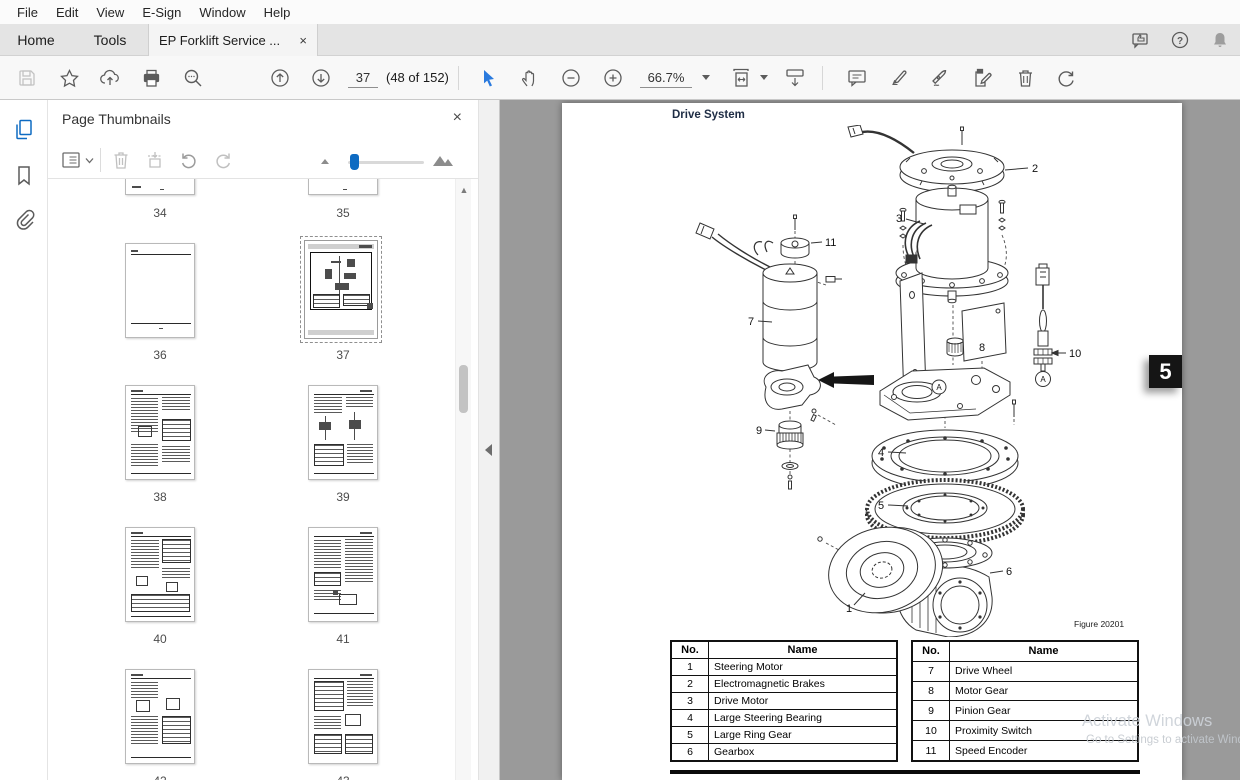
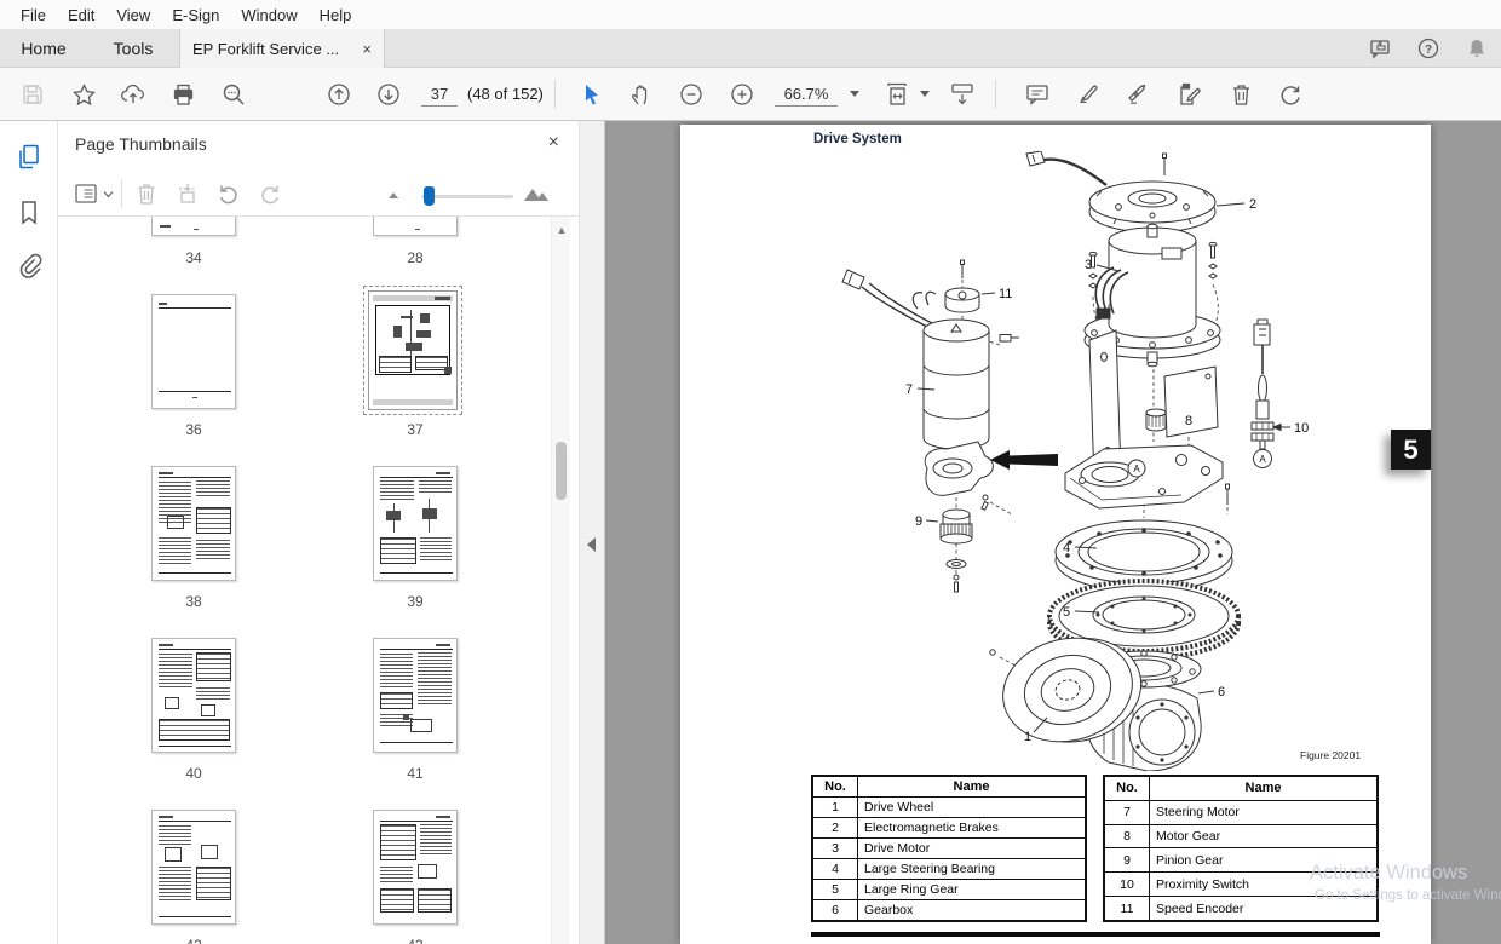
  File
  Edit
  View
  E-Sign
  Window
  Help
  Home
  Tools
  EP Forklift Service ...
  ×
  ?
  37
  (48 of 152)
  66.7%
  Page Thumbnails
  ×
  34
- 35
+ 28
  36
  37
  38
  39
  40
  41
  ▲
  Drive System
  2
  3
  11
  7
  8
  10
  9
  4
  5
  6
  1
  A
  A
  Figure 20201
  No.	Name
- 1	Steering Motor
+ 1	Drive Wheel
  2	Electromagnetic Brakes
  3	Drive Motor
  4	Large Steering Bearing
  5	Large Ring Gear
  6	Gearbox
  No.	Name
- 7	Drive Wheel
+ 7	Steering Motor
  8	Motor Gear
  9	Pinion Gear
  10	Proximity Switch
  11	Speed Encoder
  5
  Activate Windows
  Go to Settings to activate Win
